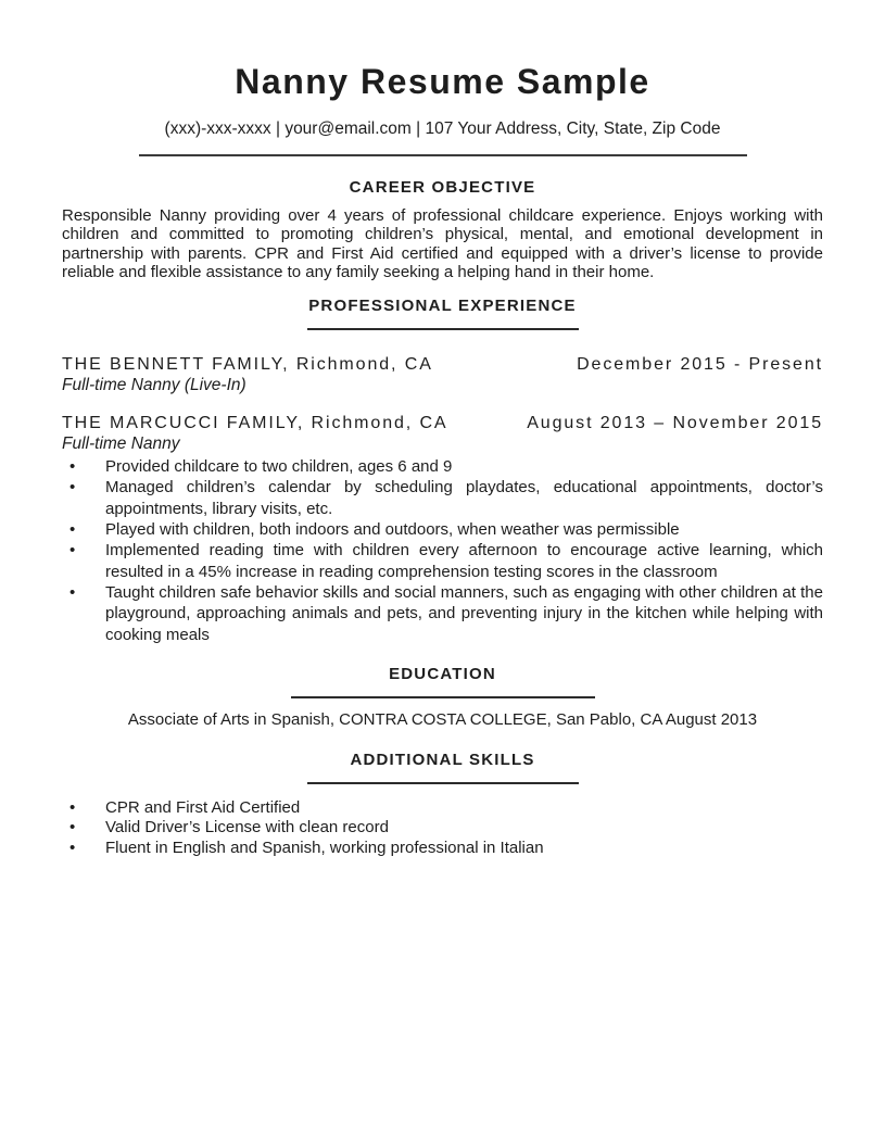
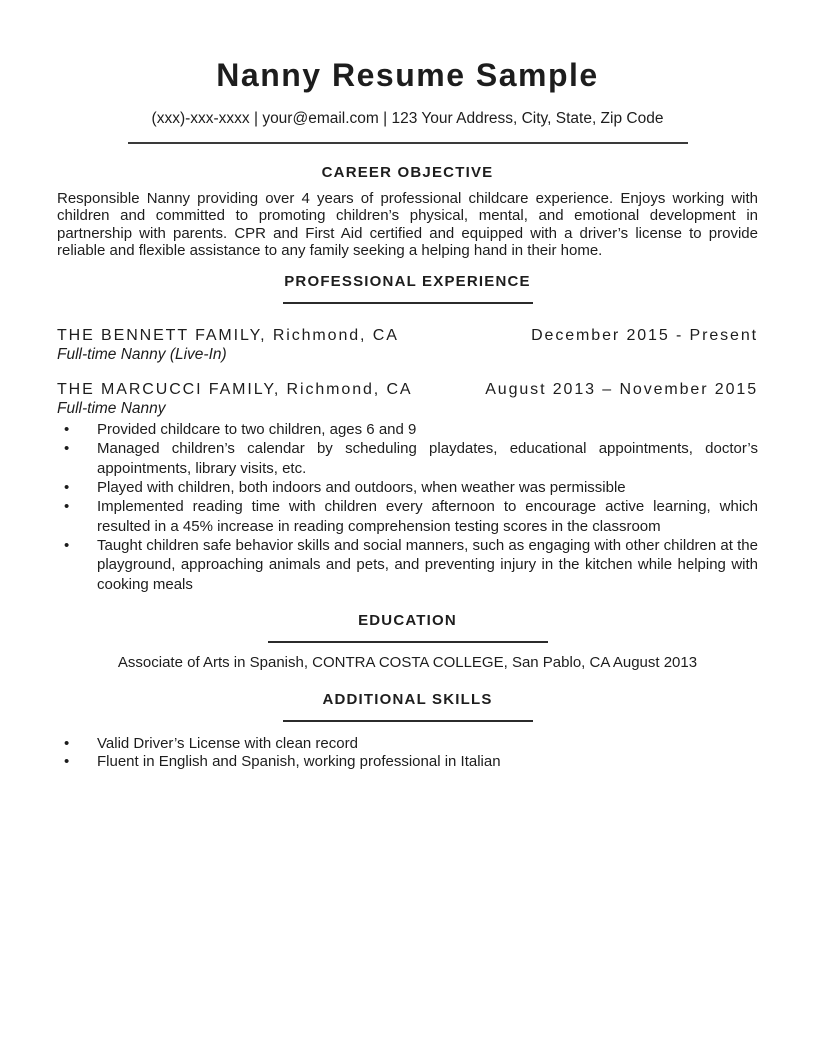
  Nanny Resume Sample
- (xxx)-xxx-xxxx | your@email.com | 107 Your Address, City, State, Zip Code
+ (xxx)-xxx-xxxx | your@email.com | 123 Your Address, City, State, Zip Code
  CAREER OBJECTIVE
  Responsible Nanny providing over 4 years of professional childcare experience. Enjoys working with children and committed to promoting children’s physical, mental, and emotional development in partnership with parents. CPR and First Aid certified and equipped with a driver’s license to provide reliable and flexible assistance to any family seeking a helping hand in their home.
  PROFESSIONAL EXPERIENCE
  THE BENNETT FAMILY, Richmond, CA
  December 2015 - Present
  Full-time Nanny (Live-In)
  THE MARCUCCI FAMILY, Richmond, CA
  August 2013 – November 2015
  Full-time Nanny
  Provided childcare to two children, ages 6 and 9
  Managed children’s calendar by scheduling playdates, educational appointments, doctor’s appointments, library visits, etc.
  Played with children, both indoors and outdoors, when weather was permissible
  Implemented reading time with children every afternoon to encourage active learning, which resulted in a 45% increase in reading comprehension testing scores in the classroom
  Taught children safe behavior skills and social manners, such as engaging with other children at the playground, approaching animals and pets, and preventing injury in the kitchen while helping with cooking meals
  EDUCATION
  Associate of Arts in Spanish, CONTRA COSTA COLLEGE, San Pablo, CA August 2013
  ADDITIONAL SKILLS
- CPR and First Aid Certified
  Valid Driver’s License with clean record
  Fluent in English and Spanish, working professional in Italian
